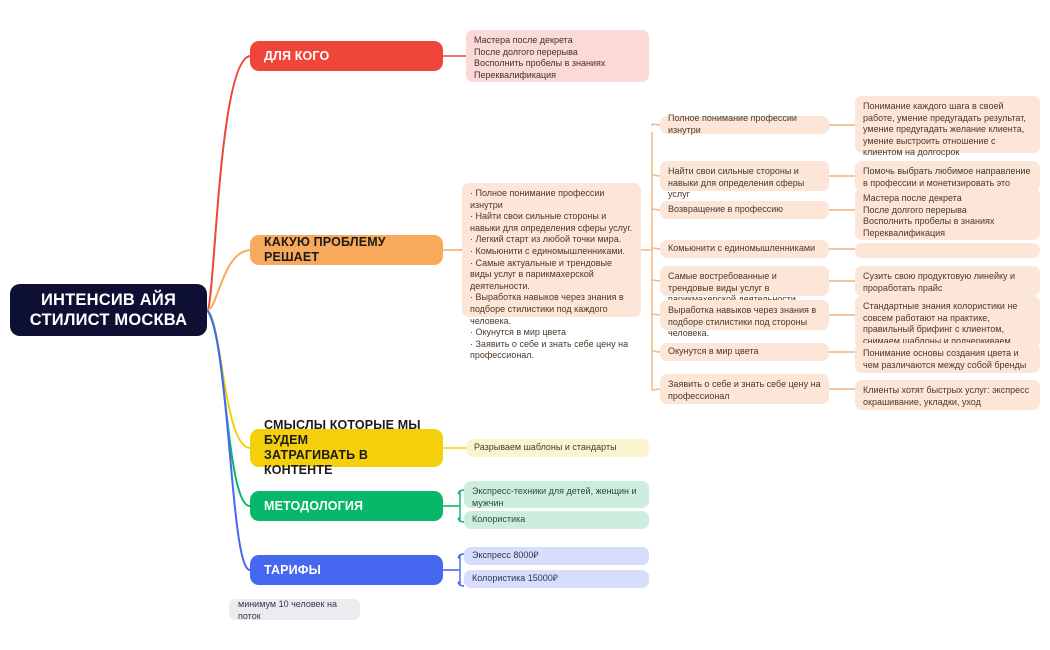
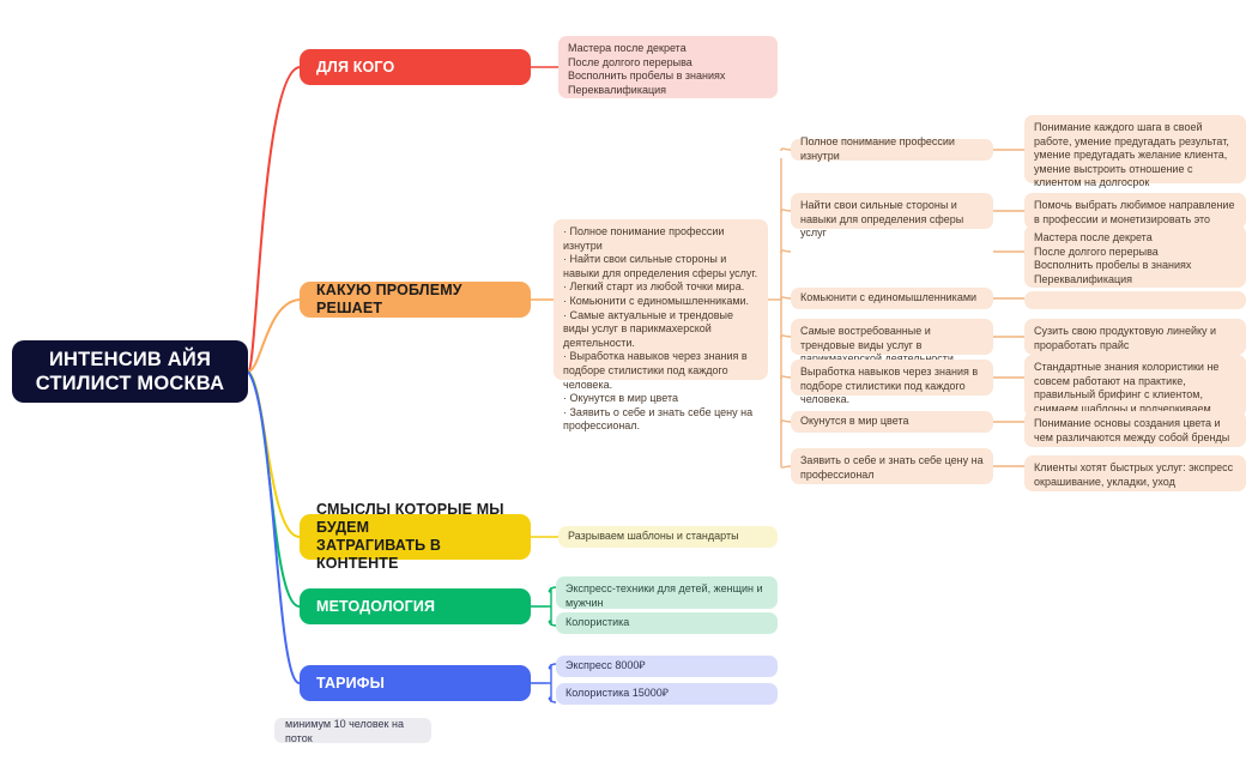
  ИНТЕНСИВ АЙЯ
  СТИЛИСТ МОСКВА
  ДЛЯ КОГО
  Мастера после декрета
  После долгого перерыва
  Восполнить пробелы в знаниях
  Переквалификация
  КАКУЮ ПРОБЛЕМУ РЕШАЕТ
  · Полное понимание профессии изнутри
  · Найти свои сильные стороны и навыки для определения сферы услуг.
  · Легкий старт из любой точки мира.
  · Комьюнити с единомышленниками.
  · Самые актуальные и трендовые виды услуг в парикмахерской деятельности.
  · Выработка навыков через знания в подборе стилистики под каждого человека.
  · Окунутся в мир цвета
  · Заявить о себе и знать себе цену на профессионал.
  Полное понимание профессии изнутри
  Найти свои сильные стороны и навыки для определения сферы услуг
- Возвращение в профессию
  Комьюнити с единомышленниками
- Выработка навыков через знания в подборе стилистики под стороны человека.
+ Выработка навыков через знания в подборе стилистики под каждого человека.
  Окунутся в мир цвета
  Заявить о себе и знать себе цену на профессионал
  Понимание каждого шага в своей работе, умение предугадать результат, умение предугадать желание клиента, умение выстроить отношение с клиентом на долгосрок
  Помочь выбрать любимое направление в профессии и монетизировать это
  Мастера после декрета
  После долгого перерыва
  Восполнить пробелы в знаниях
  Переквалификация
  Сузить свою продуктовую линейку и проработать прайс
  Стандартные знания колористики не совсем работают на практике, правильный брифинг с клиентом, снимаем шаблоны и подчеркиваем
  Понимание основы создания цвета и чем различаются между собой бренды
  Клиенты хотят быстрых услуг: экспресс окрашивание, укладки, уход
  СМЫСЛЫ КОТОРЫЕ МЫ БУДЕМ
  ЗАТРАГИВАТЬ В КОНТЕНТЕ
  Разрываем шаблоны и стандарты
  МЕТОДОЛОГИЯ
  Экспресс-техники для детей, женщин и мужчин
  Колористика
  ТАРИФЫ
  Экспресс 8000₽
  Колористика 15000₽
  минимум 10 человек на поток
